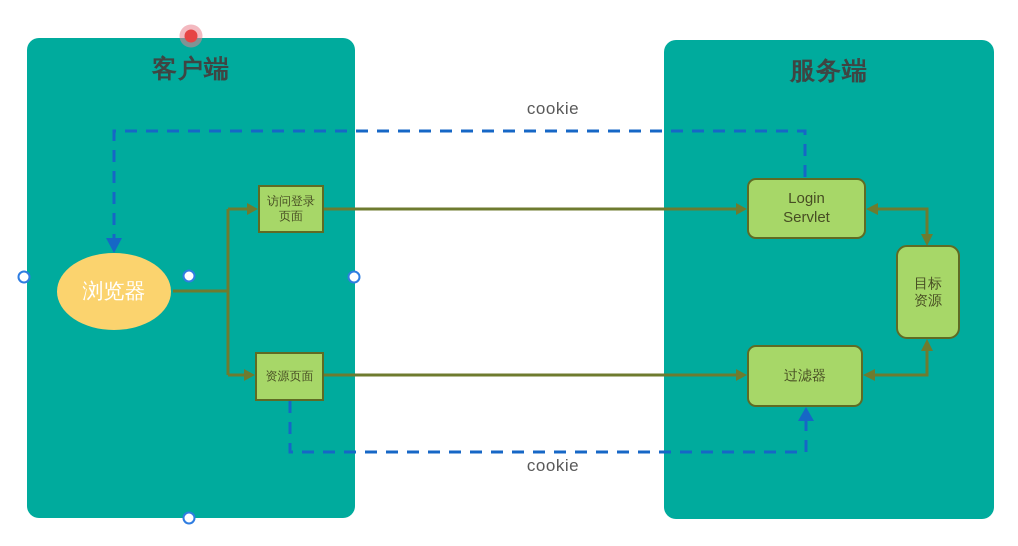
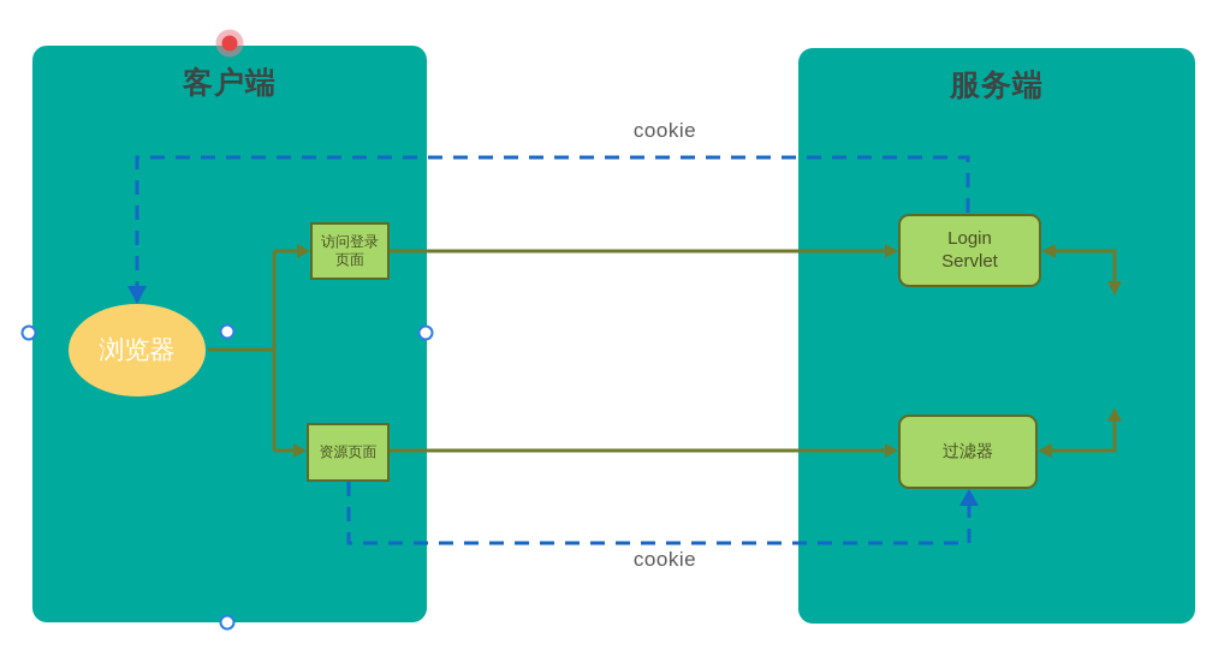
  客户端
  服务端
  浏览器
  访问登录
  页面
  资源页面
  Login
  Servlet
- 目标
- 资源
  过滤器
  cookie
  cookie
